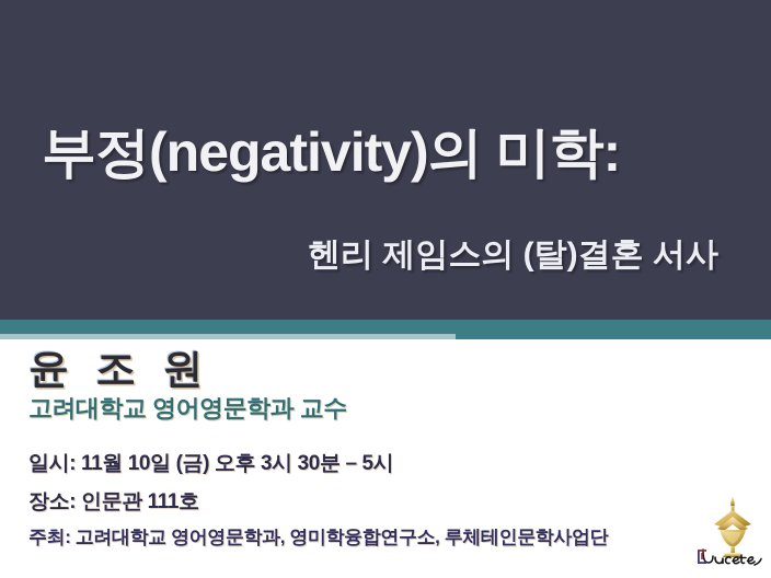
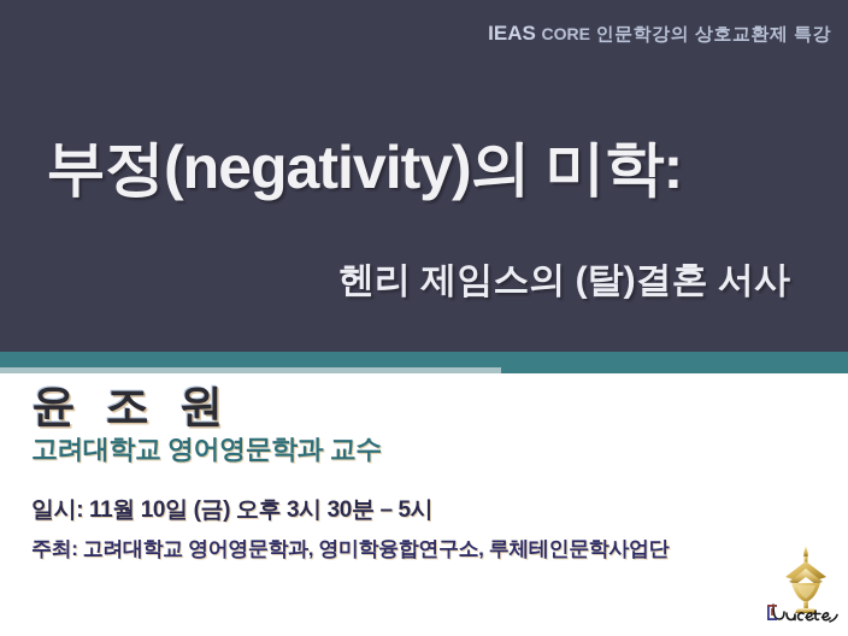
+ IEAS CORE 인문학강의 상호교환제 특강
  부정(negativity)의 미학:
  헨리 제임스의 (탈)결혼 서사
  윤 조 원
  고려대학교 영어영문학과 교수
  일시: 11월 10일 (금) 오후 3시 30분 – 5시
- 장소: 인문관 111호
  주최: 고려대학교 영어영문학과, 영미학융합연구소, 루체테인문학사업단
